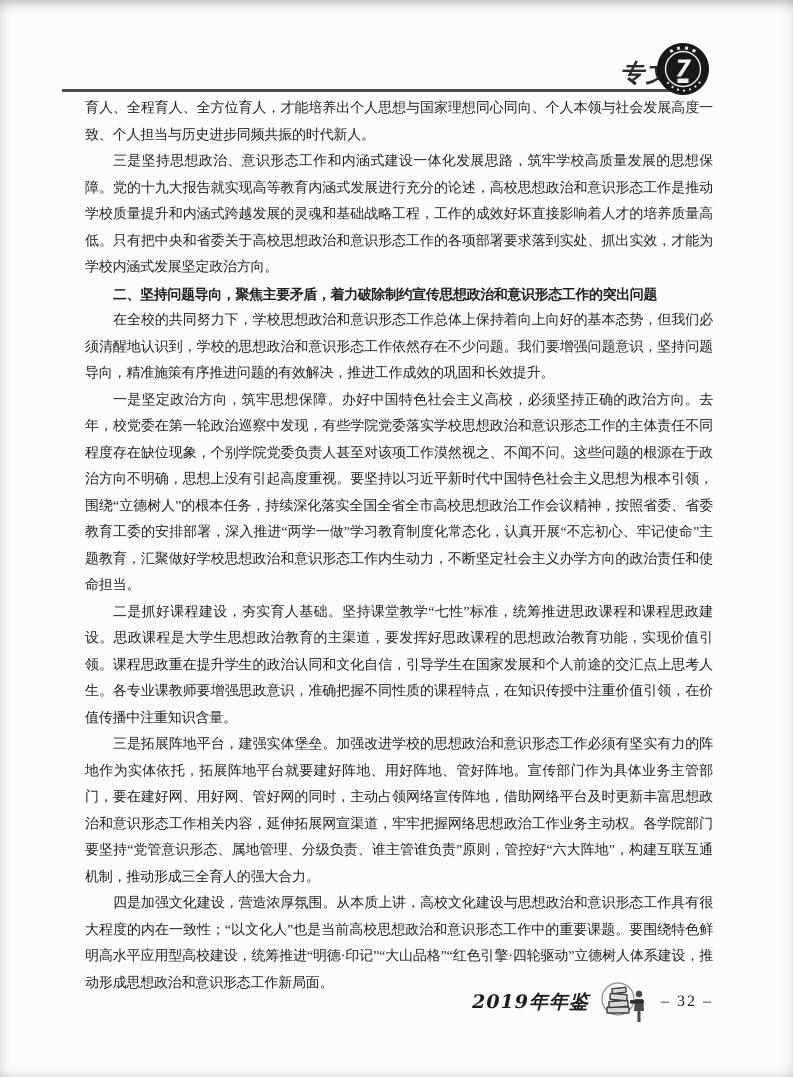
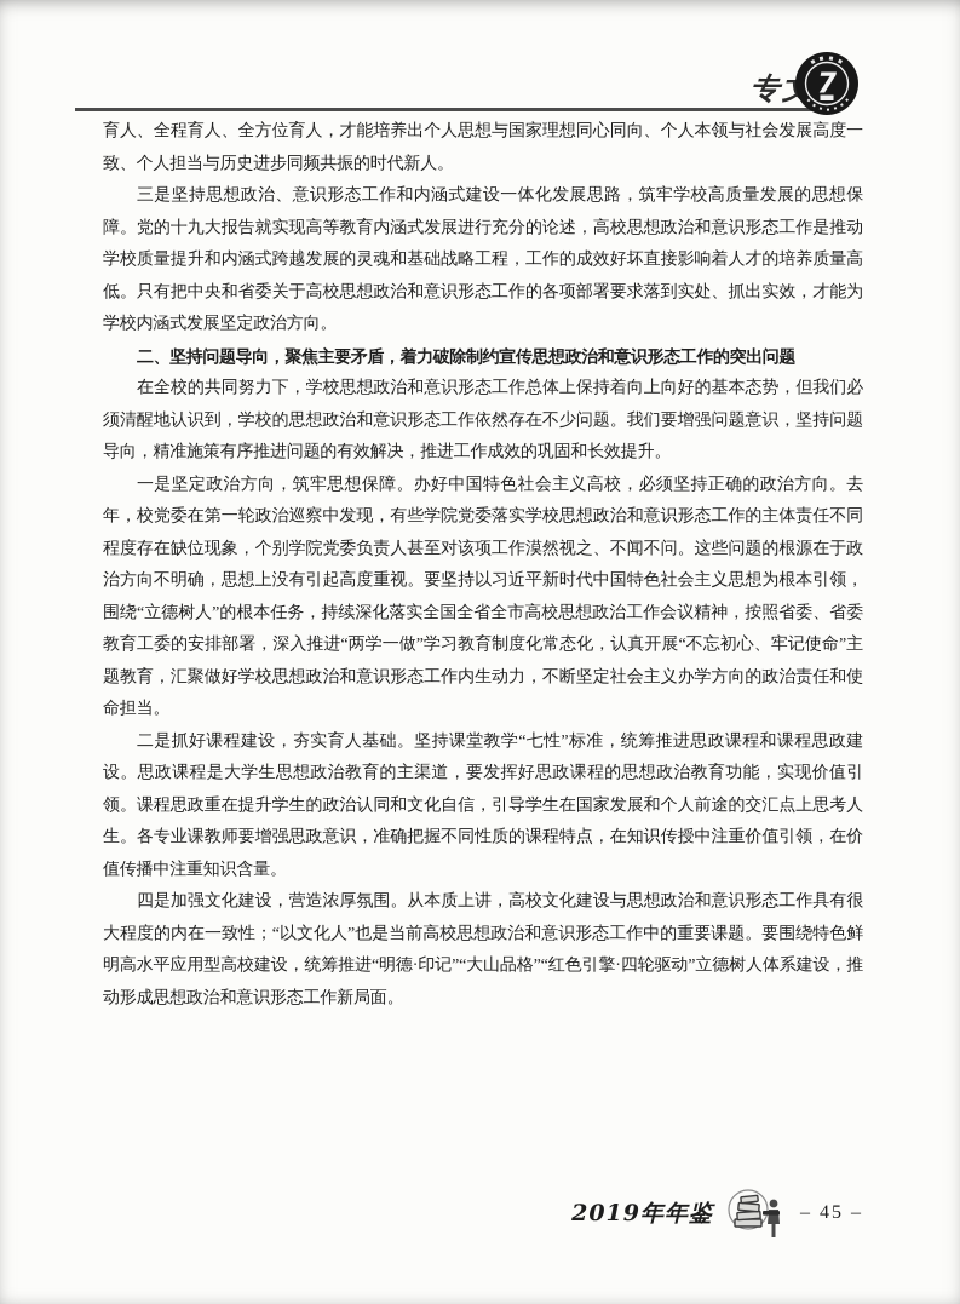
  7
  育人、全程育人、全方位育人，才能培养出个人思想与国家理想同心同向、个人本领与社会发展高度一致、个人担当与历史进步同频共振的时代新人。
  三是坚持思想政治、意识形态工作和内涵式建设一体化发展思路，筑牢学校高质量发展的思想保障。党的十九大报告就实现高等教育内涵式发展进行充分的论述，高校思想政治和意识形态工作是推动学校质量提升和内涵式跨越发展的灵魂和基础战略工程，工作的成效好坏直接影响着人才的培养质量高低。只有把中央和省委关于高校思想政治和意识形态工作的各项部署要求落到实处、抓出实效，才能为学校内涵式发展坚定政治方向。
  二、坚持问题导向，聚焦主要矛盾，着力破除制约宣传思想政治和意识形态工作的突出问题
  在全校的共同努力下，学校思想政治和意识形态工作总体上保持着向上向好的基本态势，但我们必须清醒地认识到，学校的思想政治和意识形态工作依然存在不少问题。我们要增强问题意识，坚持问题导向，精准施策有序推进问题的有效解决，推进工作成效的巩固和长效提升。
  一是坚定政治方向，筑牢思想保障。办好中国特色社会主义高校，必须坚持正确的政治方向。去年，校党委在第一轮政治巡察中发现，有些学院党委落实学校思想政治和意识形态工作的主体责任不同程度存在缺位现象，个别学院党委负责人甚至对该项工作漠然视之、不闻不问。这些问题的根源在于政治方向不明确，思想上没有引起高度重视。要坚持以习近平新时代中国特色社会主义思想为根本引领，围绕“立德树人”的根本任务，持续深化落实全国全省全市高校思想政治工作会议精神，按照省委、省委教育工委的安排部署，深入推进“两学一做”学习教育制度化常态化，认真开展“不忘初心、牢记使命”主题教育，汇聚做好学校思想政治和意识形态工作内生动力，不断坚定社会主义办学方向的政治责任和使命担当。
  二是抓好课程建设，夯实育人基础。坚持课堂教学“七性”标准，统筹推进思政课程和课程思政建设。思政课程是大学生思想政治教育的主渠道，要发挥好思政课程的思想政治教育功能，实现价值引领。课程思政重在提升学生的政治认同和文化自信，引导学生在国家发展和个人前途的交汇点上思考人生。各专业课教师要增强思政意识，准确把握不同性质的课程特点，在知识传授中注重价值引领，在价值传播中注重知识含量。
- 三是拓展阵地平台，建强实体堡垒。加强改进学校的思想政治和意识形态工作必须有坚实有力的阵地作为实体依托，拓展阵地平台就要建好阵地、用好阵地、管好阵地。宣传部门作为具体业务主管部门，要在建好网、用好网、管好网的同时，主动占领网络宣传阵地，借助网络平台及时更新丰富思想政治和意识形态工作相关内容，延伸拓展网宣渠道，牢牢把握网络思想政治工作业务主动权。各学院部门要坚持“党管意识形态、属地管理、分级负责、谁主管谁负责”原则，管控好“六大阵地”，构建互联互通机制，推动形成三全育人的强大合力。
  四是加强文化建设，营造浓厚氛围。从本质上讲，高校文化建设与思想政治和意识形态工作具有很大程度的内在一致性；“以文化人”也是当前高校思想政治和意识形态工作中的重要课题。要围绕特色鲜明高水平应用型高校建设，统筹推进“明德·印记”“大山品格”“红色引擎·四轮驱动”立德树人体系建设，推动形成思想政治和意识形态工作新局面。
  2019年年鉴
- – 32 –
+ – 45 –
